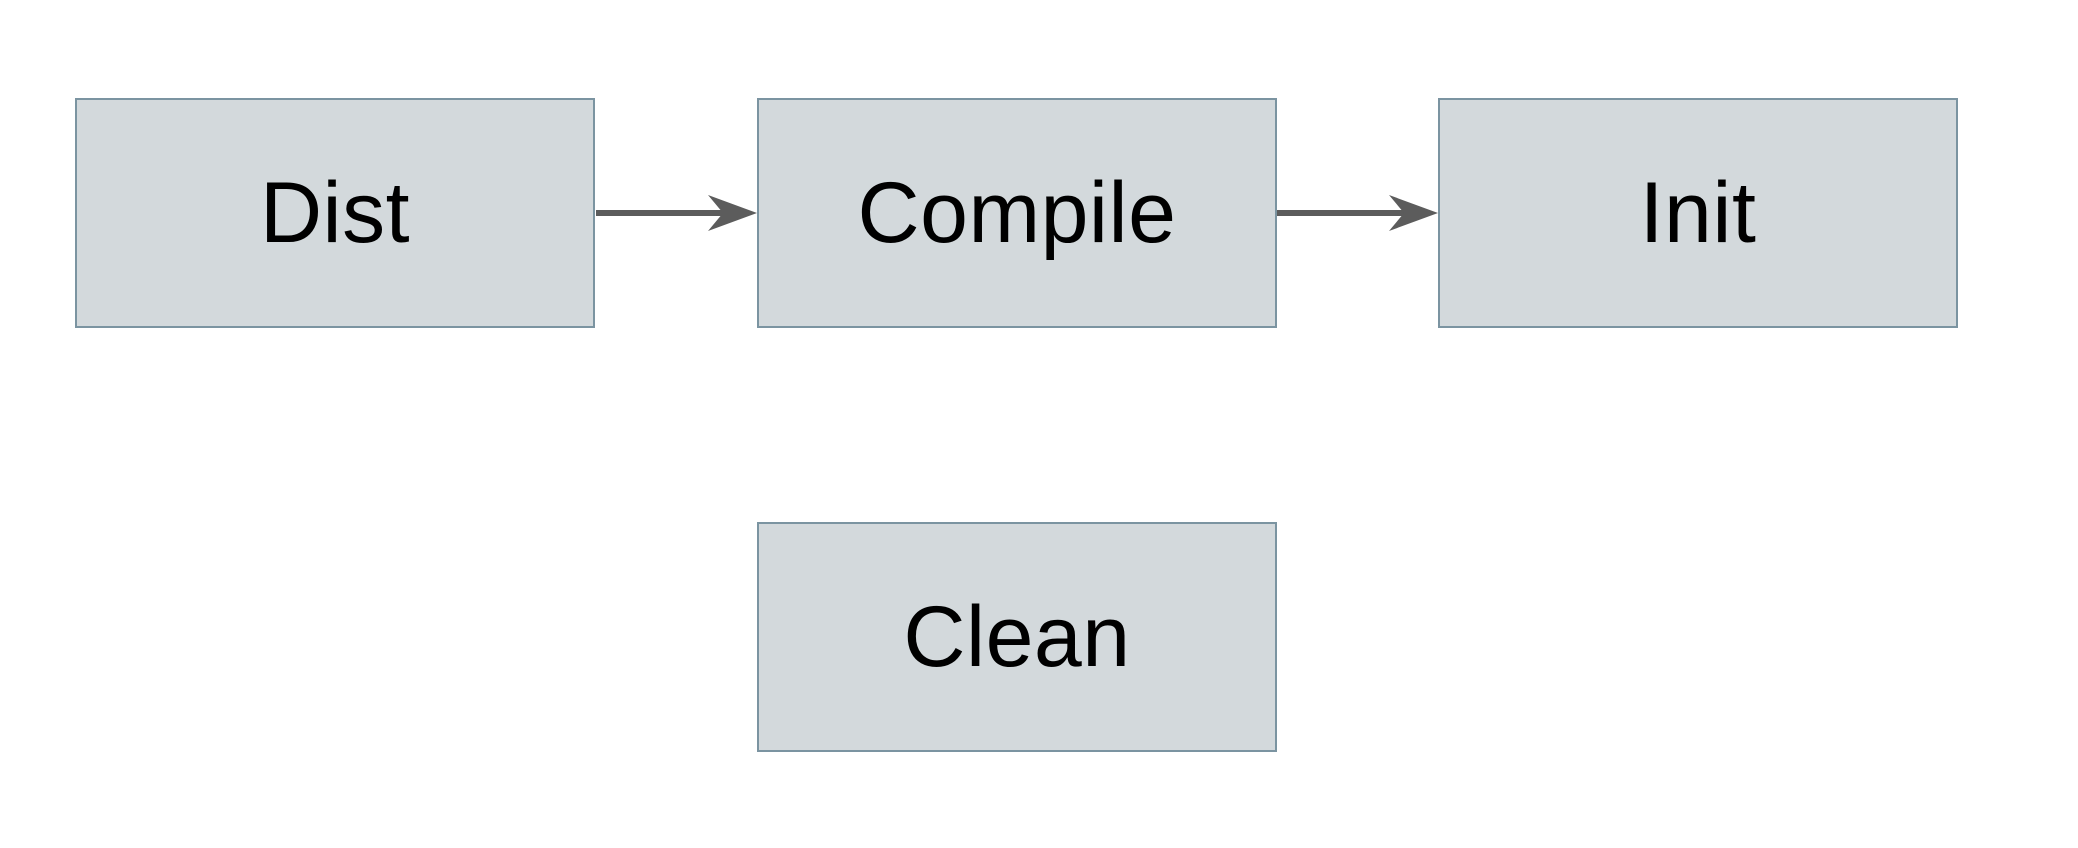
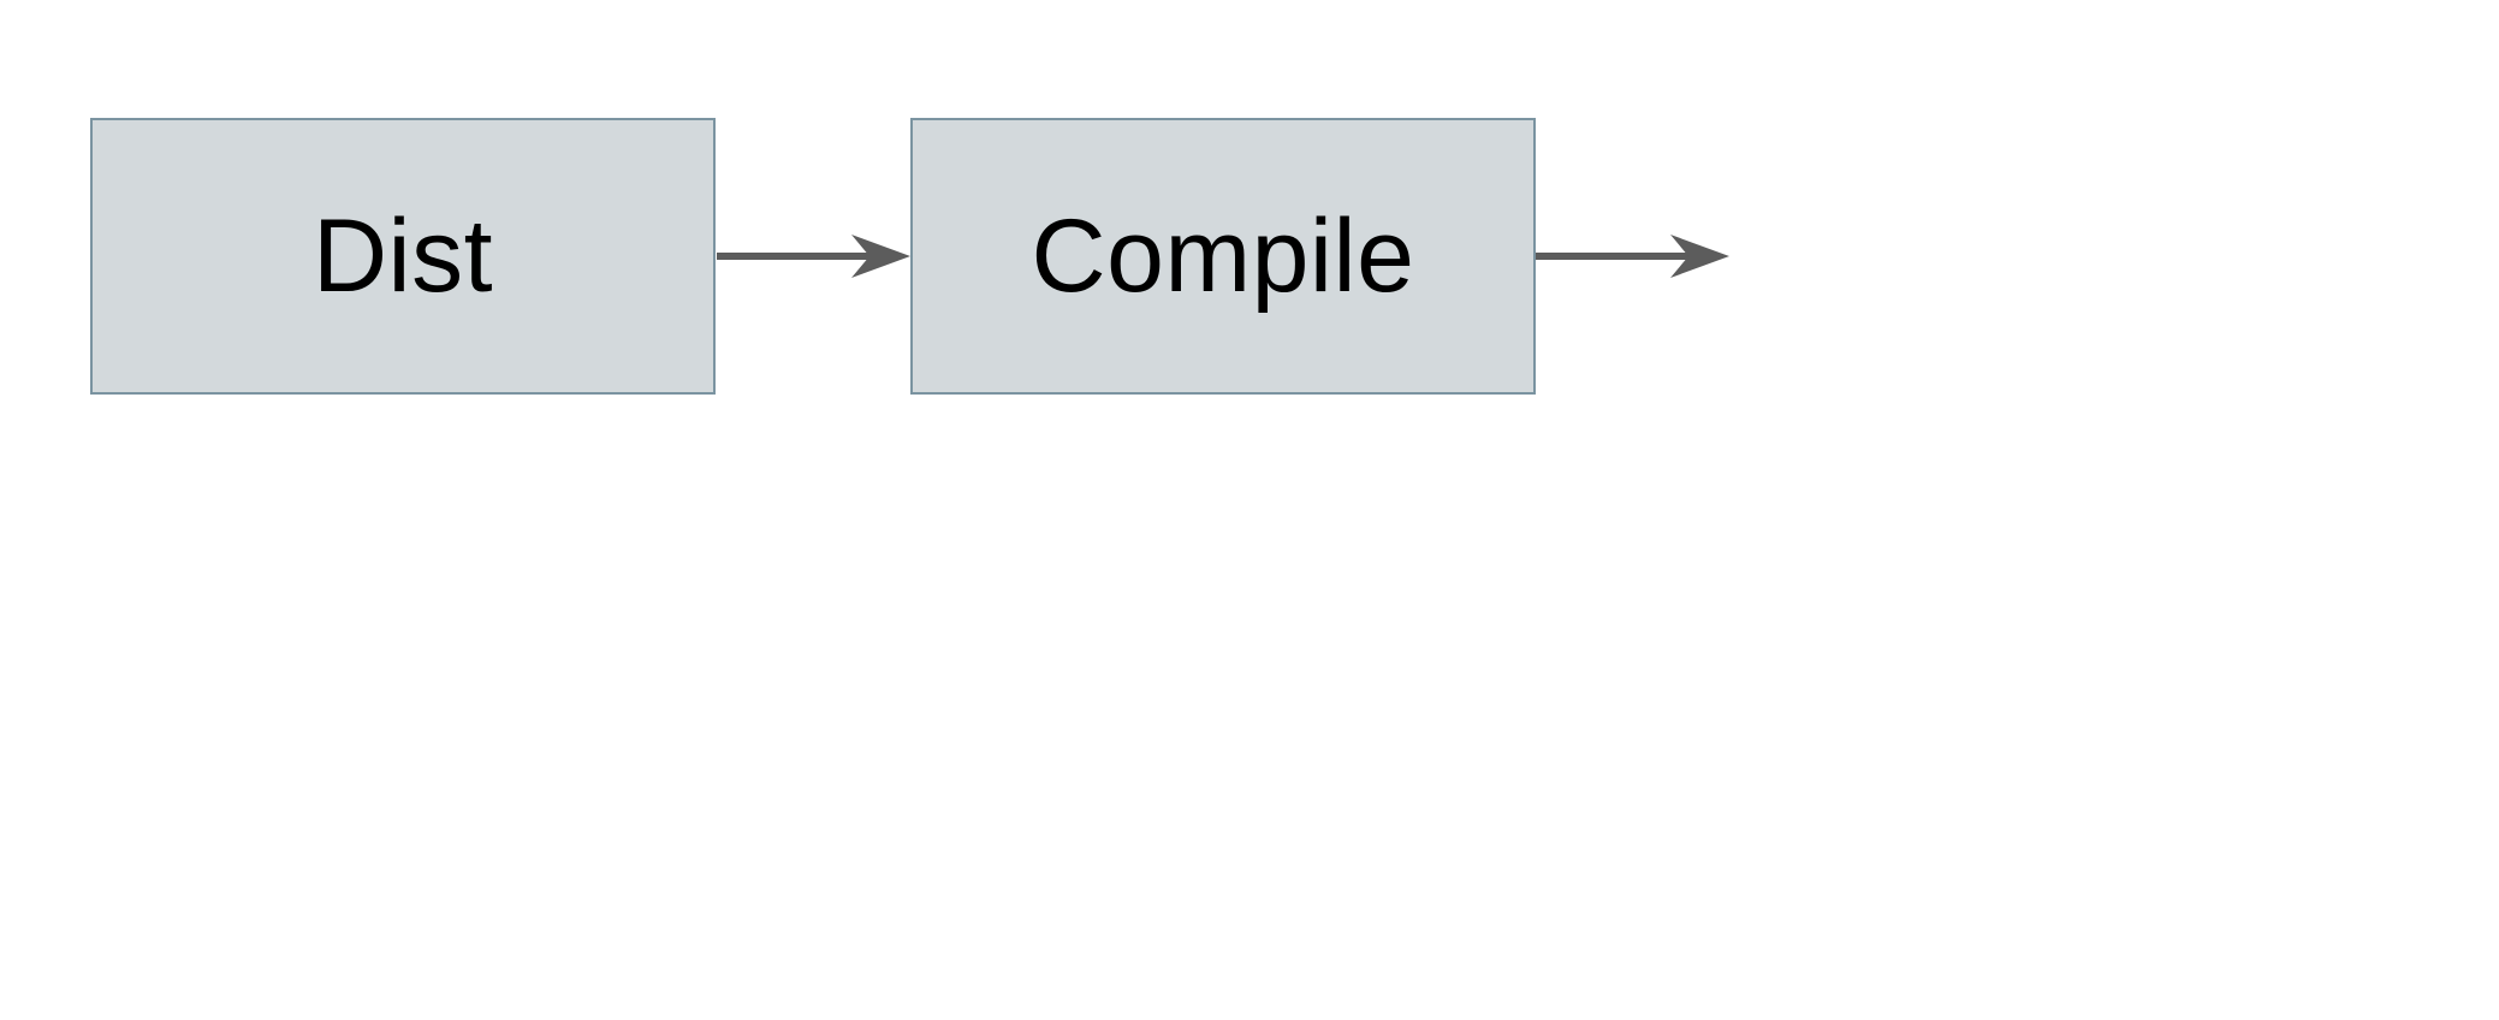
  Dist
  Compile
- Init
- Clean
